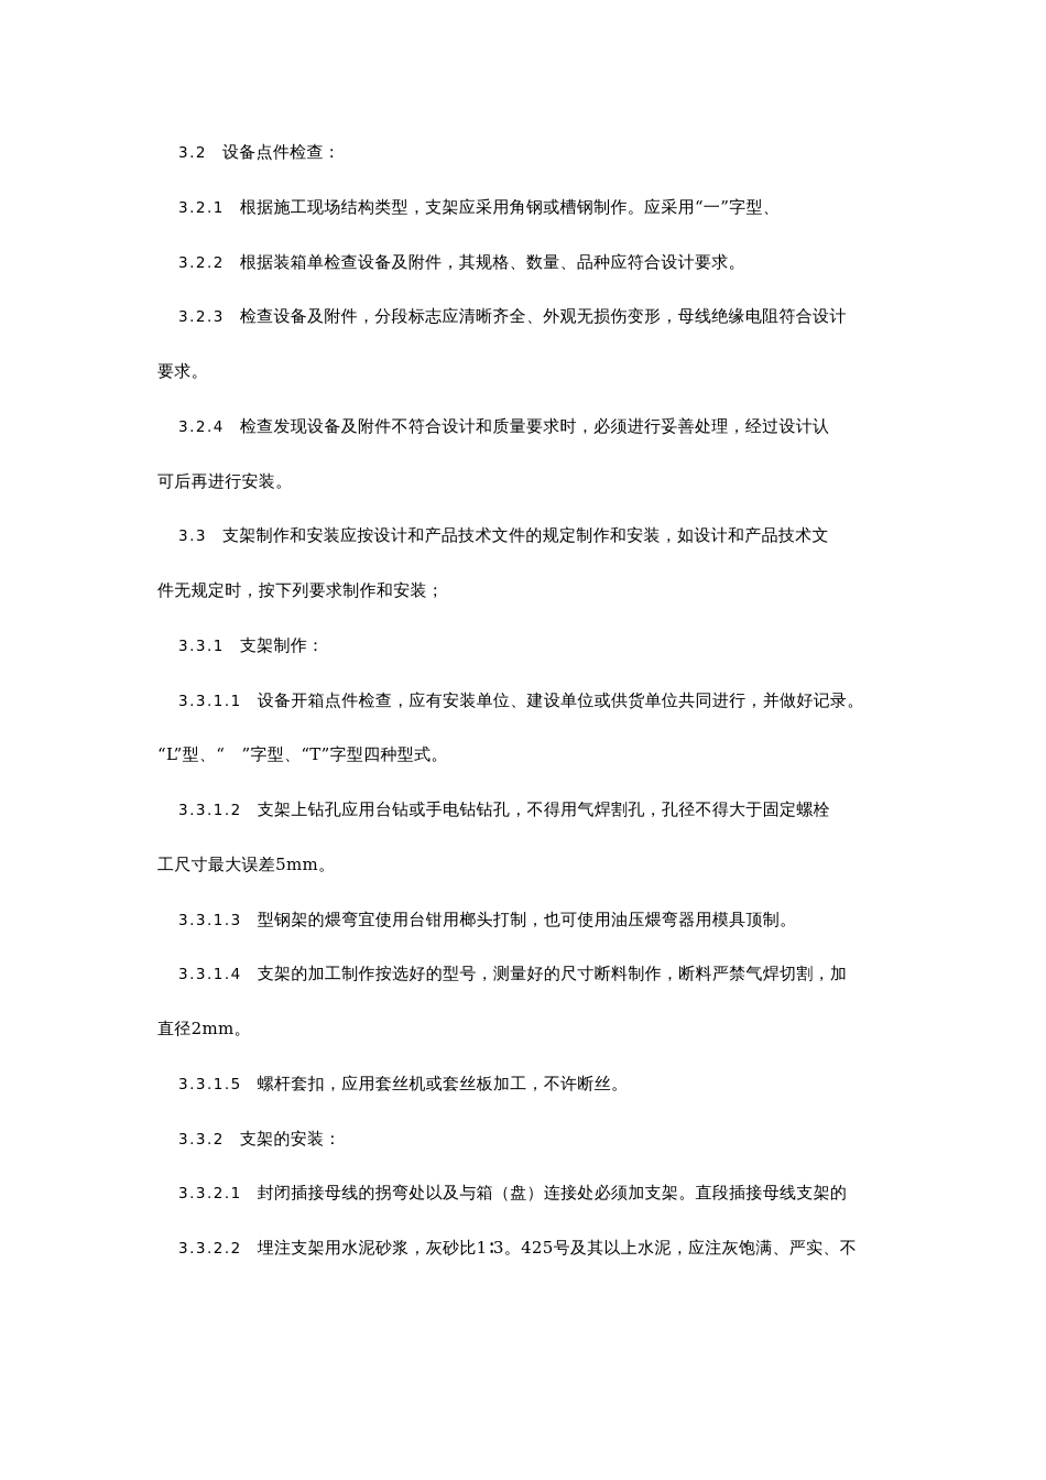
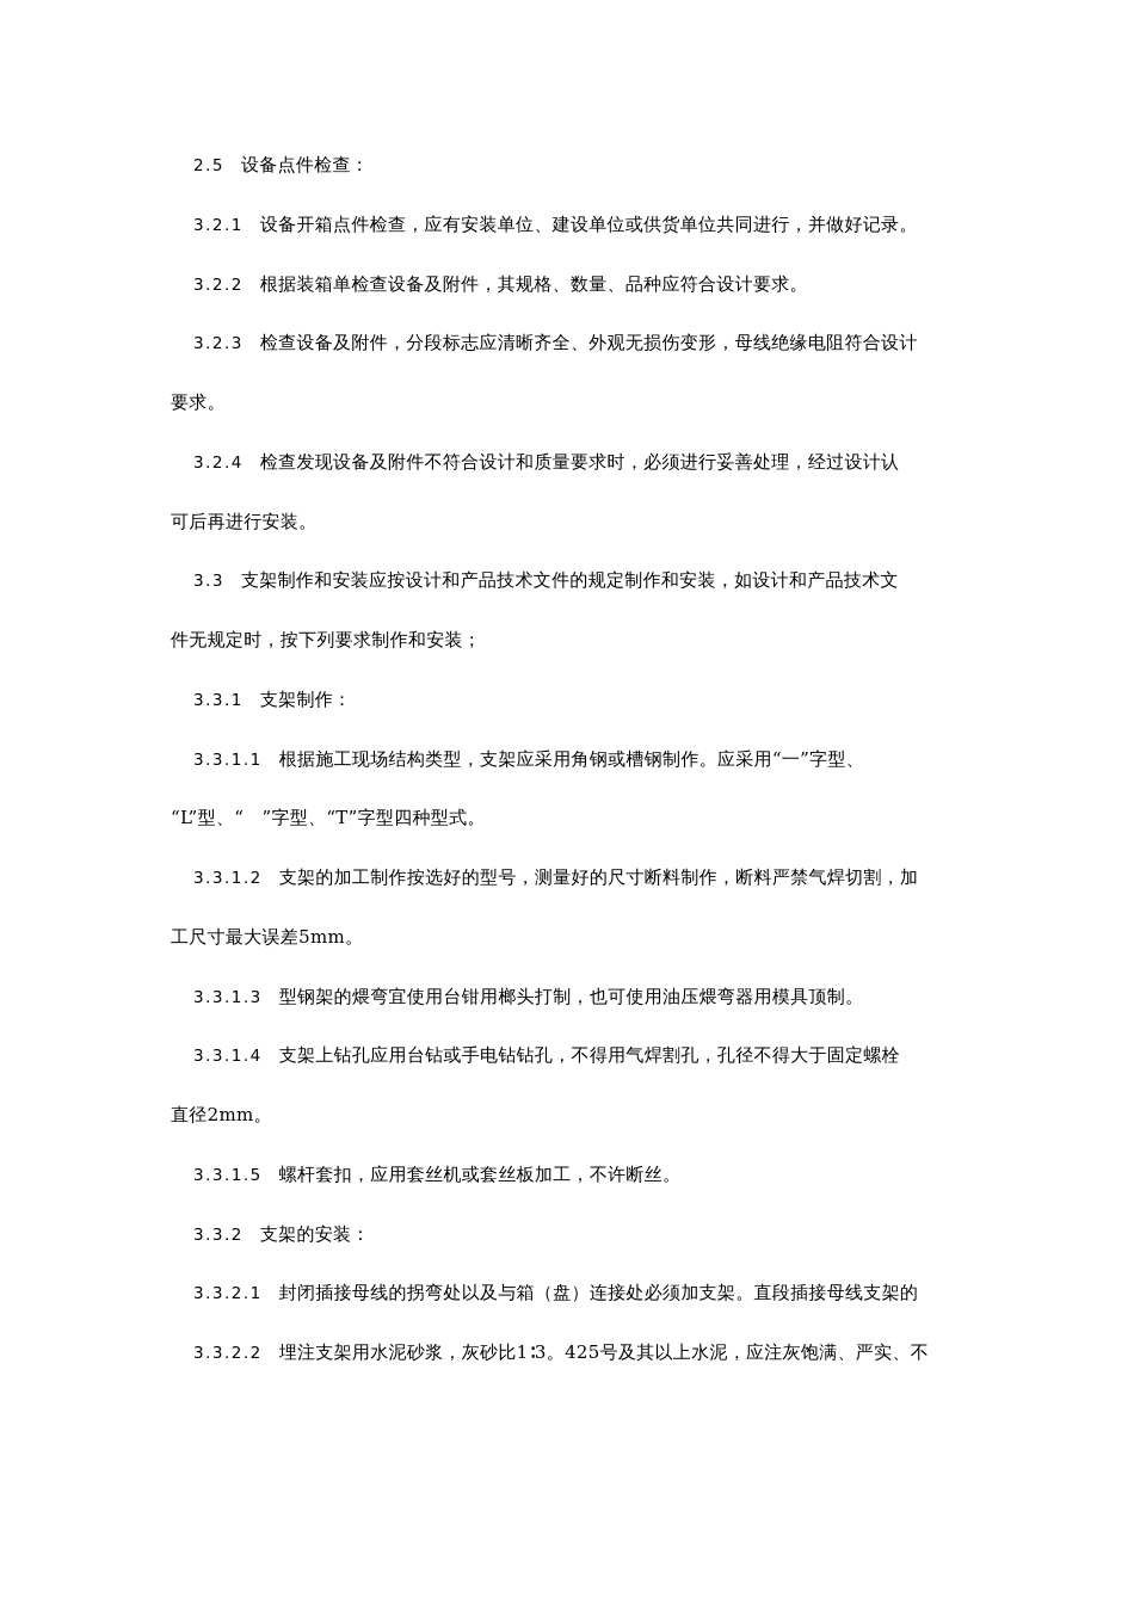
- 3.2 设备点件检查：
+ 2.5 设备点件检查：
- 3.2.1 根据施工现场结构类型，支架应采用角钢或槽钢制作。应采用“一”字型、
+ 3.2.1 设备开箱点件检查，应有安装单位、建设单位或供货单位共同进行，并做好记录。
  3.2.2 根据装箱单检查设备及附件，其规格、数量、品种应符合设计要求。
  3.2.3 检查设备及附件，分段标志应清晰齐全、外观无损伤变形，母线绝缘电阻符合设计
  要求。
  3.2.4 检查发现设备及附件不符合设计和质量要求时，必须进行妥善处理，经过设计认
  可后再进行安装。
  3.3 支架制作和安装应按设计和产品技术文件的规定制作和安装，如设计和产品技术文
  件无规定时，按下列要求制作和安装；
  3.3.1 支架制作：
- 3.3.1.1 设备开箱点件检查，应有安装单位、建设单位或供货单位共同进行，并做好记录。
+ 3.3.1.1 根据施工现场结构类型，支架应采用角钢或槽钢制作。应采用“一”字型、
  “L”型、“ ”字型、“T”字型四种型式。
- 3.3.1.2 支架上钻孔应用台钻或手电钻钻孔，不得用气焊割孔，孔径不得大于固定螺栓
+ 3.3.1.2 支架的加工制作按选好的型号，测量好的尺寸断料制作，断料严禁气焊切割，加
  工尺寸最大误差5mm。
  3.3.1.3 型钢架的煨弯宜使用台钳用榔头打制，也可使用油压煨弯器用模具顶制。
- 3.3.1.4 支架的加工制作按选好的型号，测量好的尺寸断料制作，断料严禁气焊切割，加
+ 3.3.1.4 支架上钻孔应用台钻或手电钻钻孔，不得用气焊割孔，孔径不得大于固定螺栓
  直径2mm。
  3.3.1.5 螺杆套扣，应用套丝机或套丝板加工，不许断丝。
  3.3.2 支架的安装：
  3.3.2.1 封闭插接母线的拐弯处以及与箱（盘）连接处必须加支架。直段插接母线支架的
  3.3.2.2 埋注支架用水泥砂浆，灰砂比1∶3。425号及其以上水泥，应注灰饱满、严实、不
